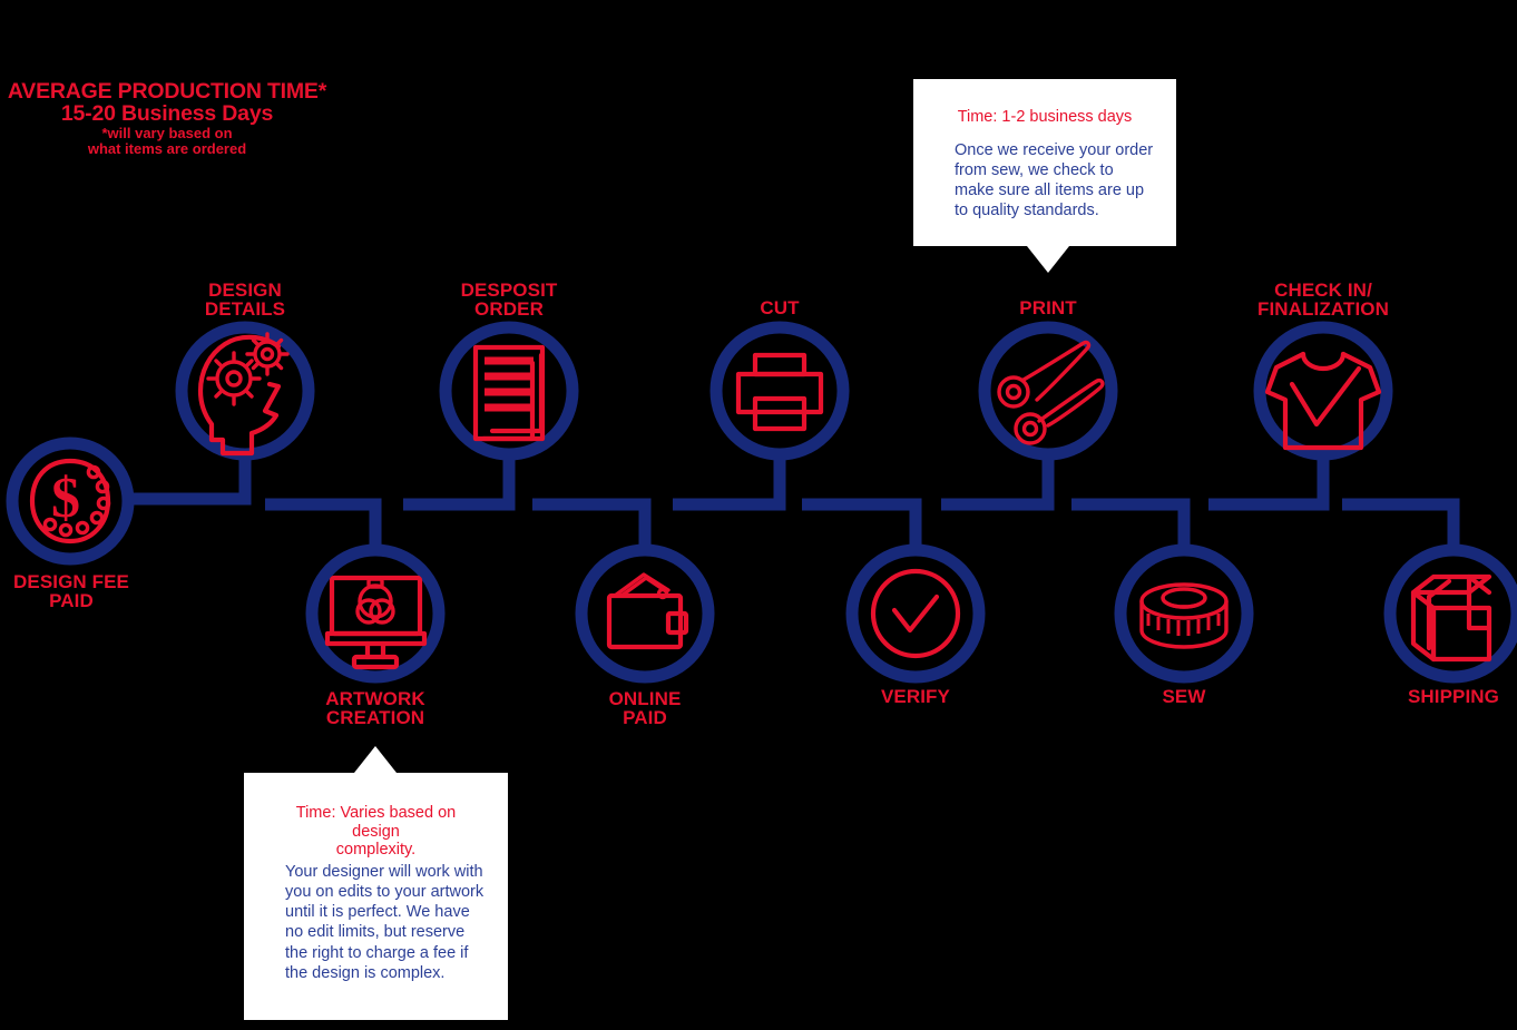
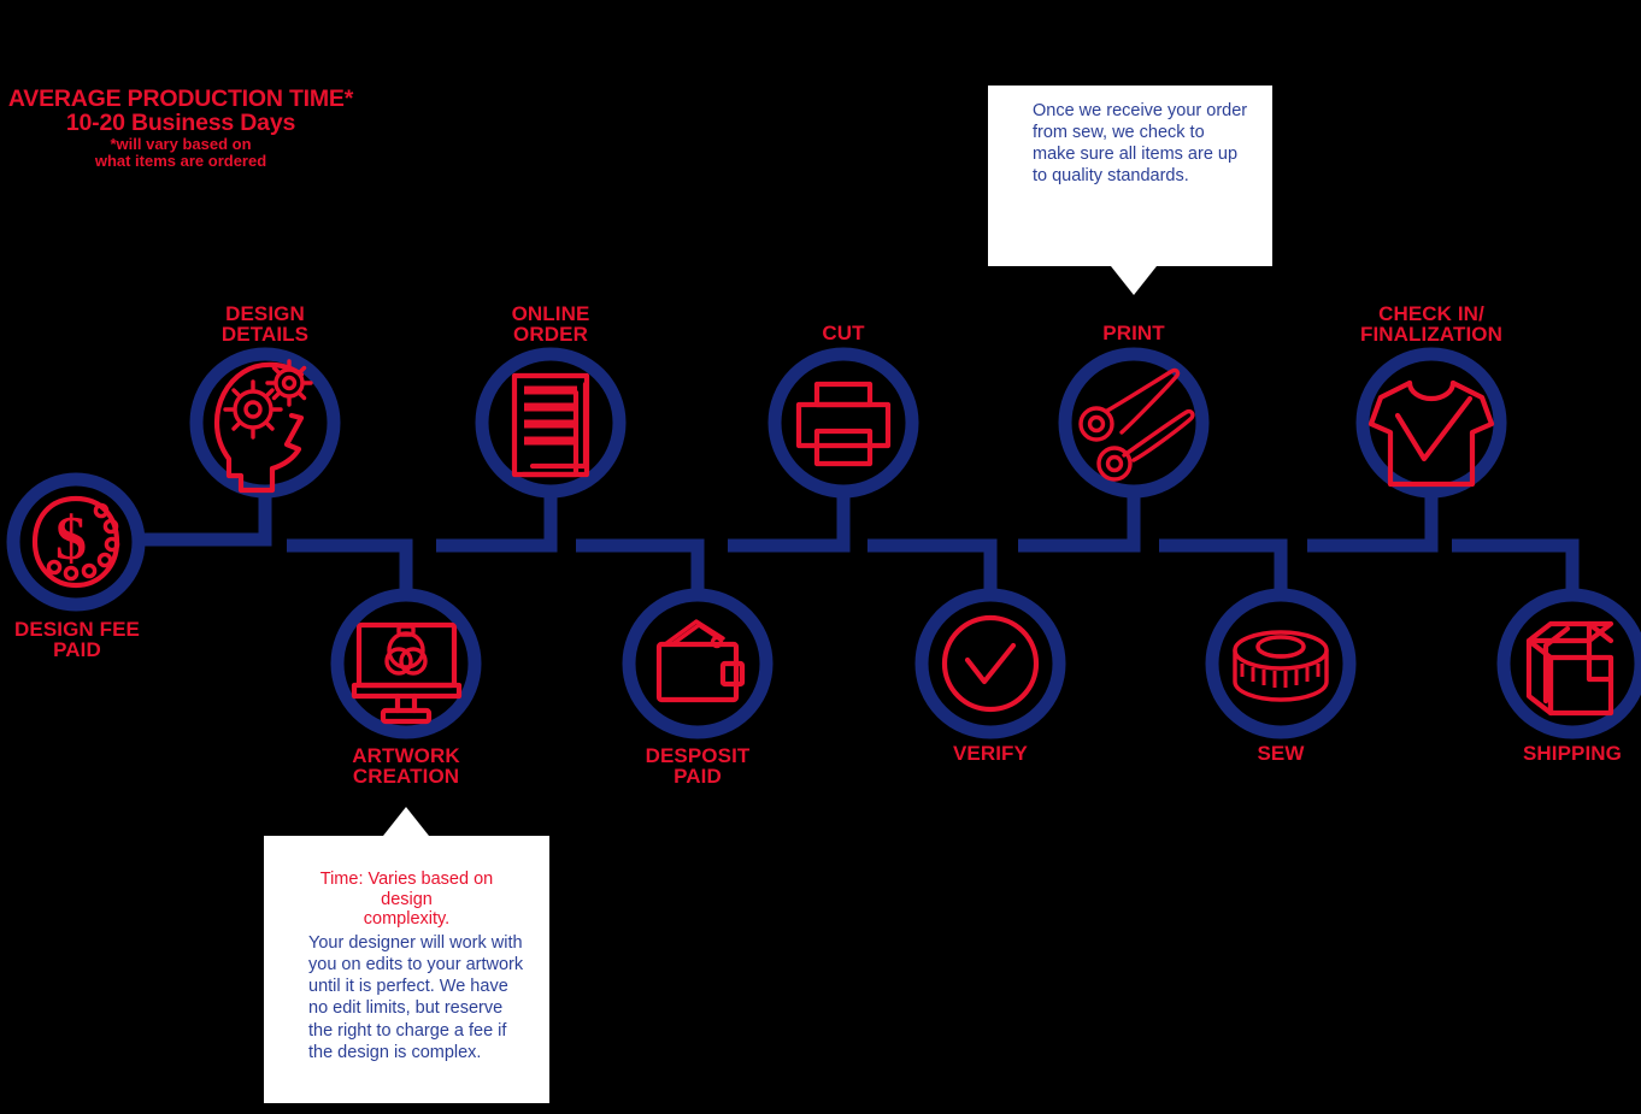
  $
  AVERAGE PRODUCTION TIME*
- 15-20 Business Days
+ 10-20 Business Days
  *will vary based on
  what items are ordered
  DESIGN FEE
  PAID
  DESIGN
  DETAILS
  ARTWORK
  CREATION
- DESPOSIT
+ ONLINE
  ORDER
- ONLINE
+ DESPOSIT
  PAID
  CUT
  VERIFY
  PRINT
  SEW
  CHECK IN/
  FINALIZATION
  SHIPPING
- Time: 1-2 business days
  Once we receive your order from sew, we check to make sure all items are up to quality standards.
  Time: Varies based on
  design
  complexity.
  Your designer will work with you on edits to your artwork until it is perfect. We have no edit limits, but reserve the right to charge a fee if the design is complex.
